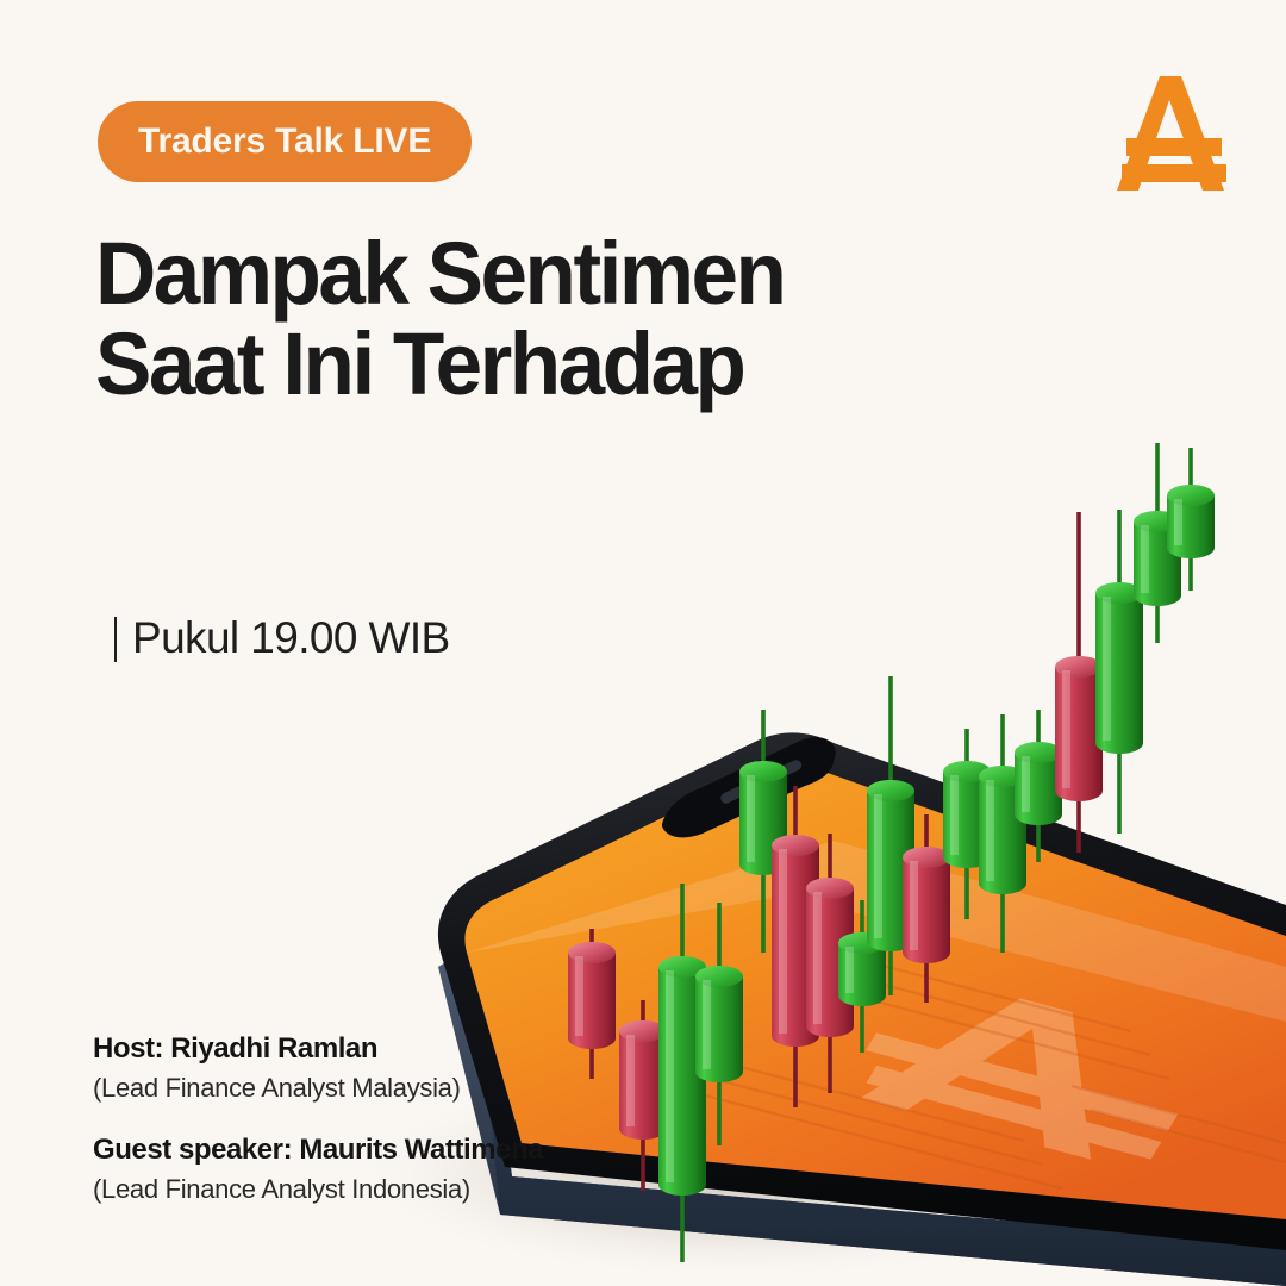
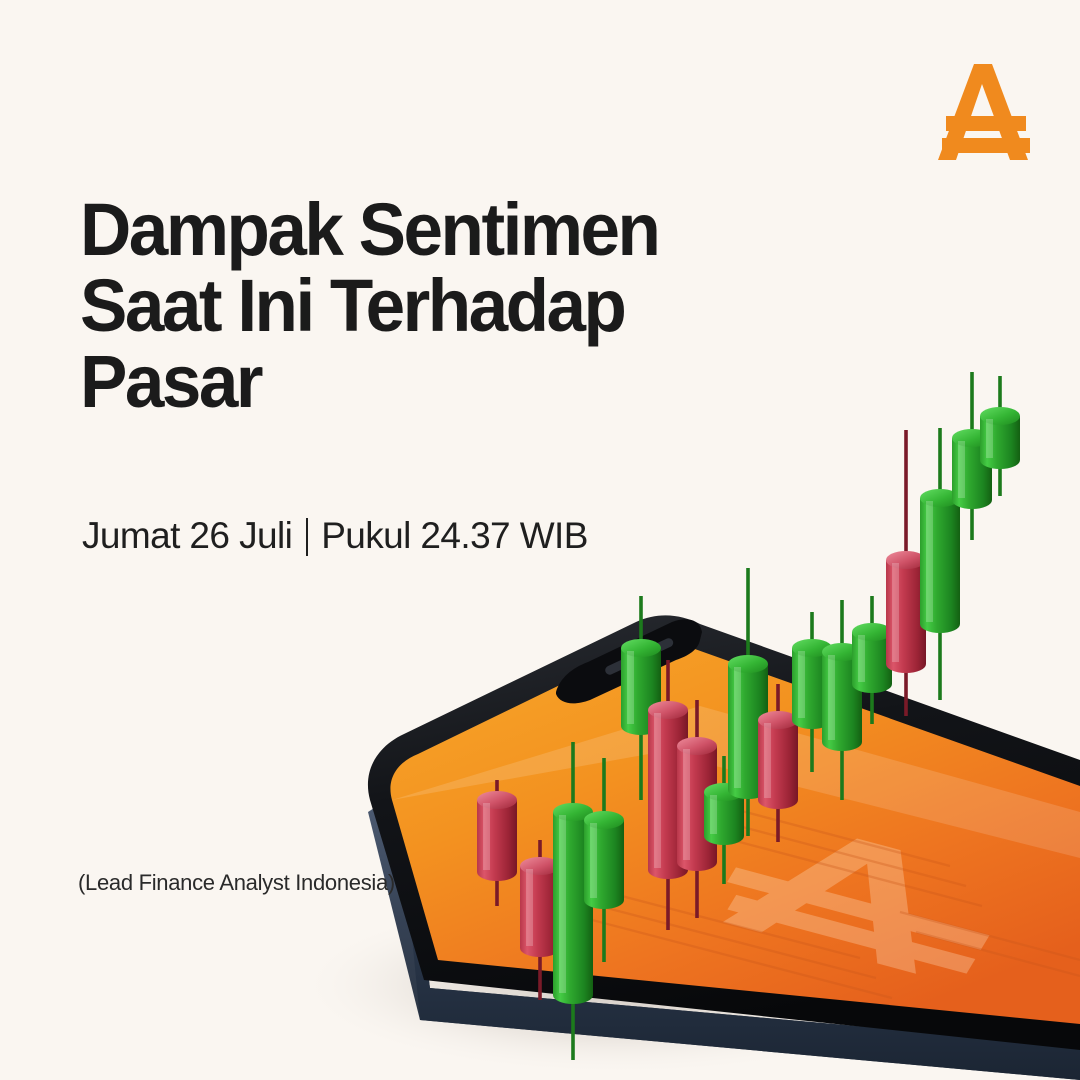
- Traders Talk LIVE
  Dampak Sentimen
  Saat Ini Terhadap
+ Pasar
+ Jumat 26 Juli
- Pukul 19.00 WIB
+ Pukul 24.37 WIB
- Host: Riyadhi Ramlan
- (Lead Finance Analyst Malaysia)
- Guest speaker: Maurits Wattimena
  (Lead Finance Analyst Indonesia)
